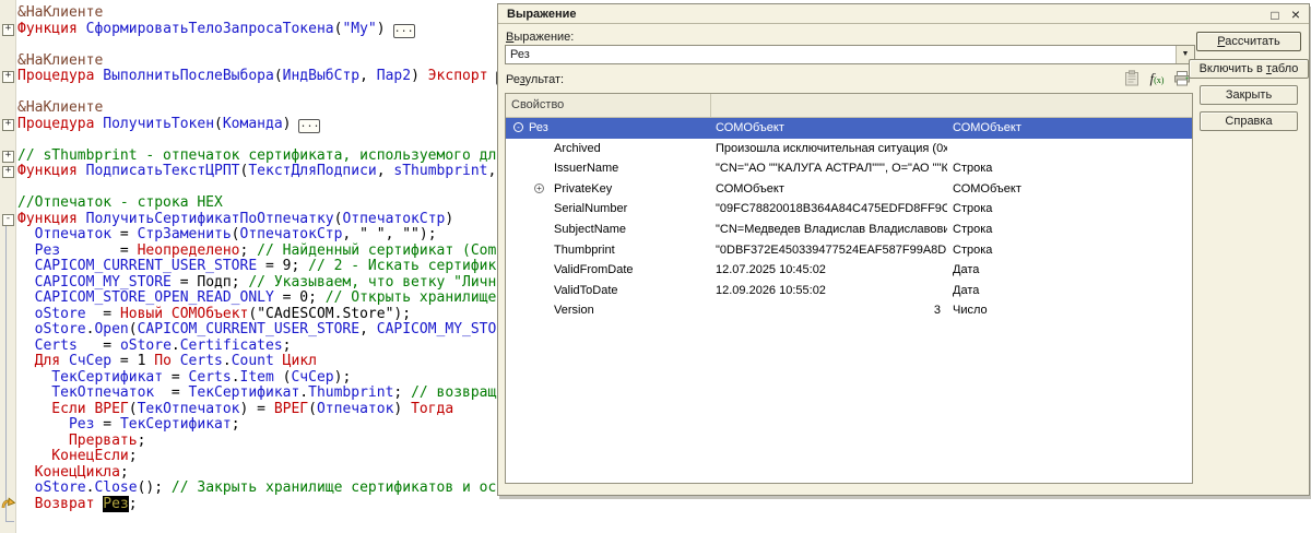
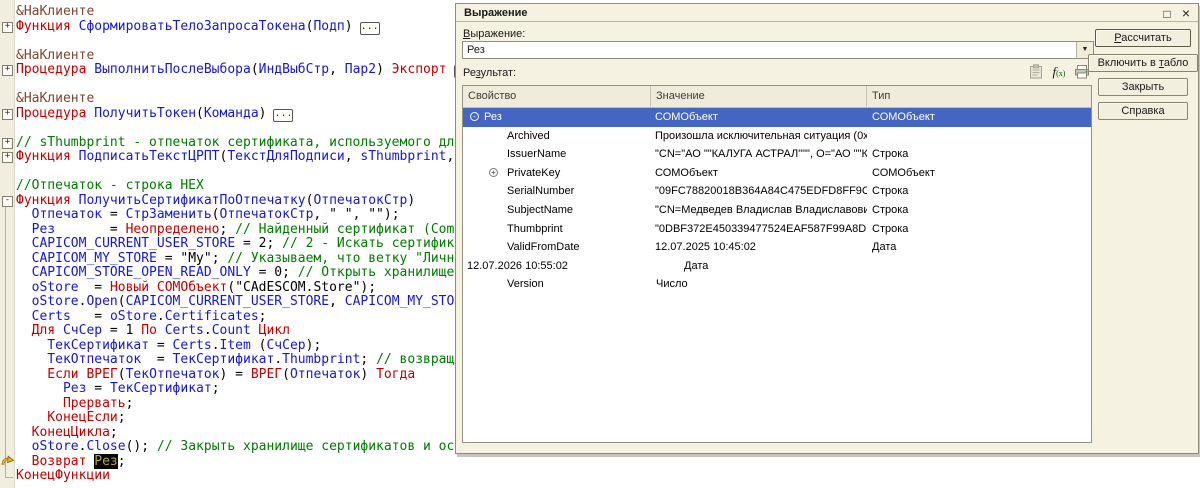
  +
  +
  +
  +
  +
  -
  &НаКлиенте
- Функция СформироватьТелоЗапросаТокена("My") ...
+ Функция СформироватьТелоЗапросаТокена(Подп) ...
  &НаКлиенте
  Процедура ВыполнитьПослеВыбора(ИндВыбСтр, Пар2) Экспорт
  &НаКлиенте
  Процедура ПолучитьТокен(Команда) ...
  // sThumbprint - отпечаток сертификата, используемого дл
  Функция ПодписатьТекстЦРПТ(ТекстДляПодписи, sThumbprint,
  //Отпечаток - строка HEX
  Функция ПолучитьСертификатПоОтпечатку(ОтпечатокСтр)
  Отпечаток = СтрЗаменить(ОтпечатокСтр, " ", "");
  Рез = Неопределено; // Найденный сертификат (Com
- CAPICOM_CURRENT_USER_STORE = 9; // 2 - Искать сертифик
+ CAPICOM_CURRENT_USER_STORE = 2; // 2 - Искать сертифик
- CAPICOM_MY_STORE = Подп; // Указываем, что ветку "Личн
+ CAPICOM_MY_STORE = "My"; // Указываем, что ветку "Личн
  CAPICOM_STORE_OPEN_READ_ONLY = 0; // Открыть хранилище
  oStore = Новый COMОбъект("CAdESCOM.Store");
  oStore.Open(CAPICOM_CURRENT_USER_STORE, CAPICOM_MY_STO
  Certs = oStore.Certificates;
  Для СчСер = 1 По Certs.Count Цикл
  ТекСертификат = Certs.Item (СчСер);
  ТекОтпечаток = ТекСертификат.Thumbprint; // возвращ
  Если ВРЕГ(ТекОтпечаток) = ВРЕГ(Отпечаток) Тогда
  Рез = ТекСертификат;
  Прервать;
  КонецЕсли;
  КонецЦикла;
  oStore.Close(); // Закрыть хранилище сертификатов и ос
  Возврат Рез;
+ КонецФункции
  Выражение
  □ ×
  Выражение:
  Рез
  Результат:
  f(x)
  Свойство
+ Значение
+ Тип
  -
  Рез
  СОМОбъект
  СОМОбъект
  Archived
  Произошла исключительная ситуация (0x
  IssuerName
  "CN="АО ""КАЛУГА АСТРАЛ""", О="АО ""К
  Строка
  +
  PrivateKey
  СОМОбъект
  СОМОбъект
  SerialNumber
  "09FC78820018B364A84C475EDFD8FF9C
  Строка
  SubjectName
  "CN=Медведев Владислав Владиславови
  Строка
  Thumbprint
  "0DBF372E450339477524EAF587F99A8D
  Строка
  ValidFromDate
  12.07.2025 10:45:02
  Дата
- ValidToDate
- 12.09.2026 10:55:02
+ 12.07.2026 10:55:02
  Дата
  Version
- 3
  Число
  Рассчитать
  Включить в табло
  Закрыть
  Справка
